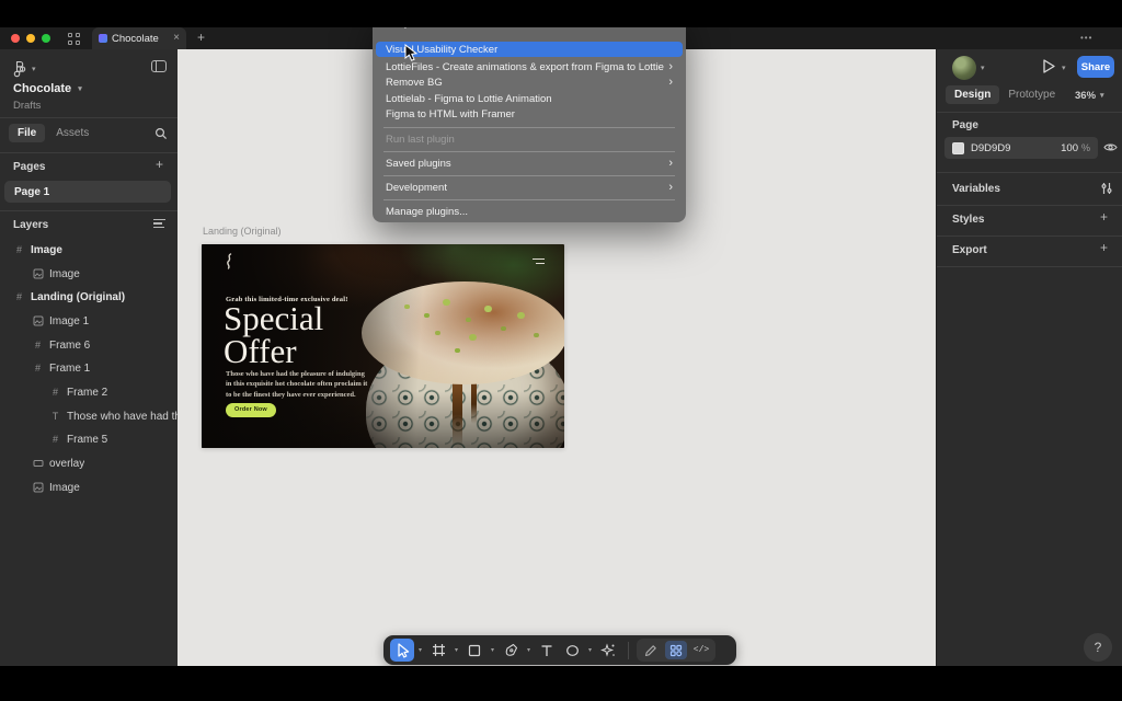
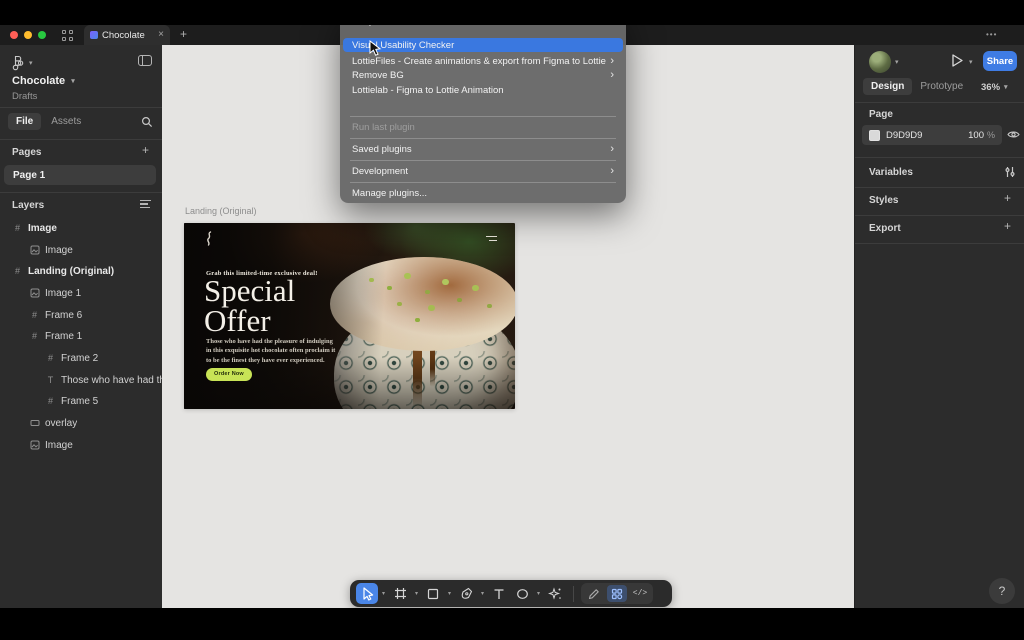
  Chocolate
  ×
  +
  •••
  Chocolate
  Drafts
  File
  Assets
  Pages
  +
  Page 1
  Layers
  #
  Image
  Image
  #
  Landing (Original)
  Image 1
  #
  Frame 6
  #
  Frame 1
  #
  Frame 2
  T
  Those who have had t
  #
  Frame 5
  overlay
  Image
  Landing (Original)
  Special
  Offer
  </>
  Share
  Design
  Prototype
  36%
  Page
  D9D9D9
  100
  %
  Variables
  Styles
  +
  Export
  +
  ?
  Visul Usability Checker
  LottieFiles - Create animations & export from Figma to Lottie
  ›
  Remove BG
  ›
  Lottielab - Figma to Lottie Animation
- Figma to HTML with Framer
  Run last plugin
  Saved plugins
  ›
  Development
  ›
  Manage plugins...
